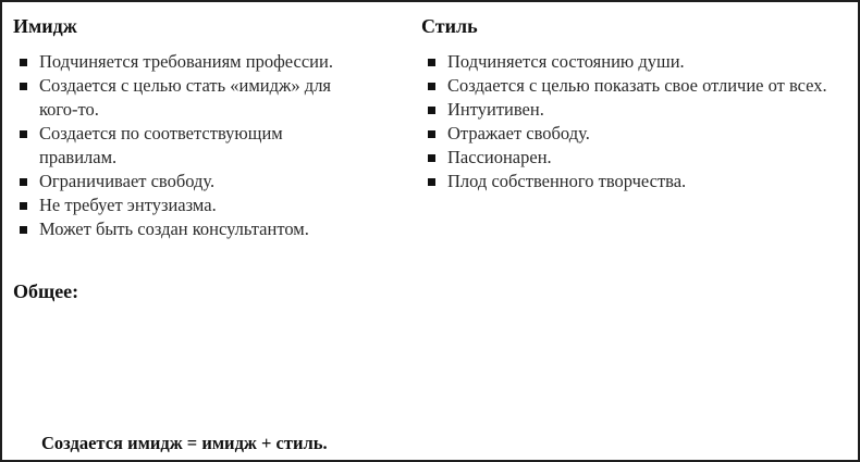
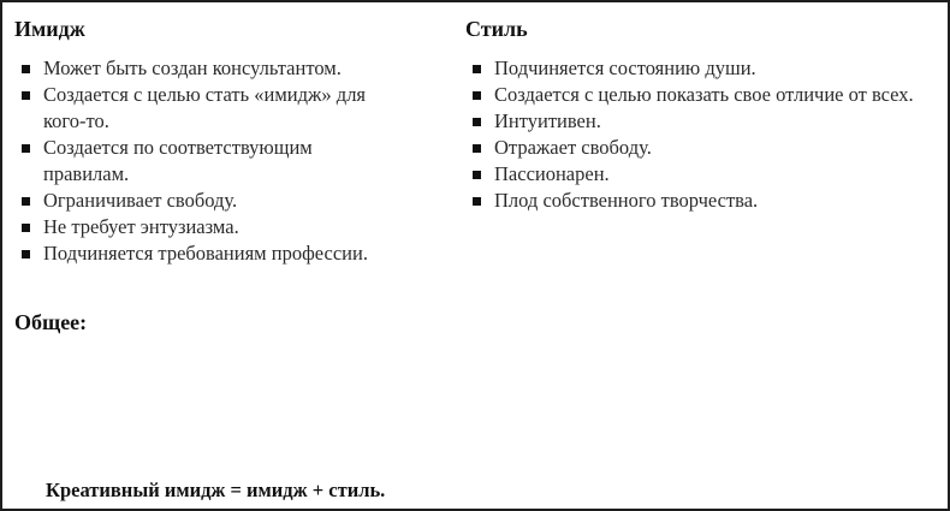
  Имидж
- Подчиняется требованиям профессии.
+ Может быть создан консультантом.
  Создается с целью стать «имидж» для кого-то.
  Создается по соответствующим правилам.
  Ограничивает свободу.
  Не требует энтузиазма.
- Может быть создан консультантом.
+ Подчиняется требованиям профессии.
  Стиль
  Подчиняется состоянию души.
  Создается с целью показать свое отличие от всех.
  Интуитивен.
  Отражает свободу.
  Пассионарен.
  Плод собственного творчества.
  Общее:
- Создается имидж = имидж + стиль.
+ Креативный имидж = имидж + стиль.
